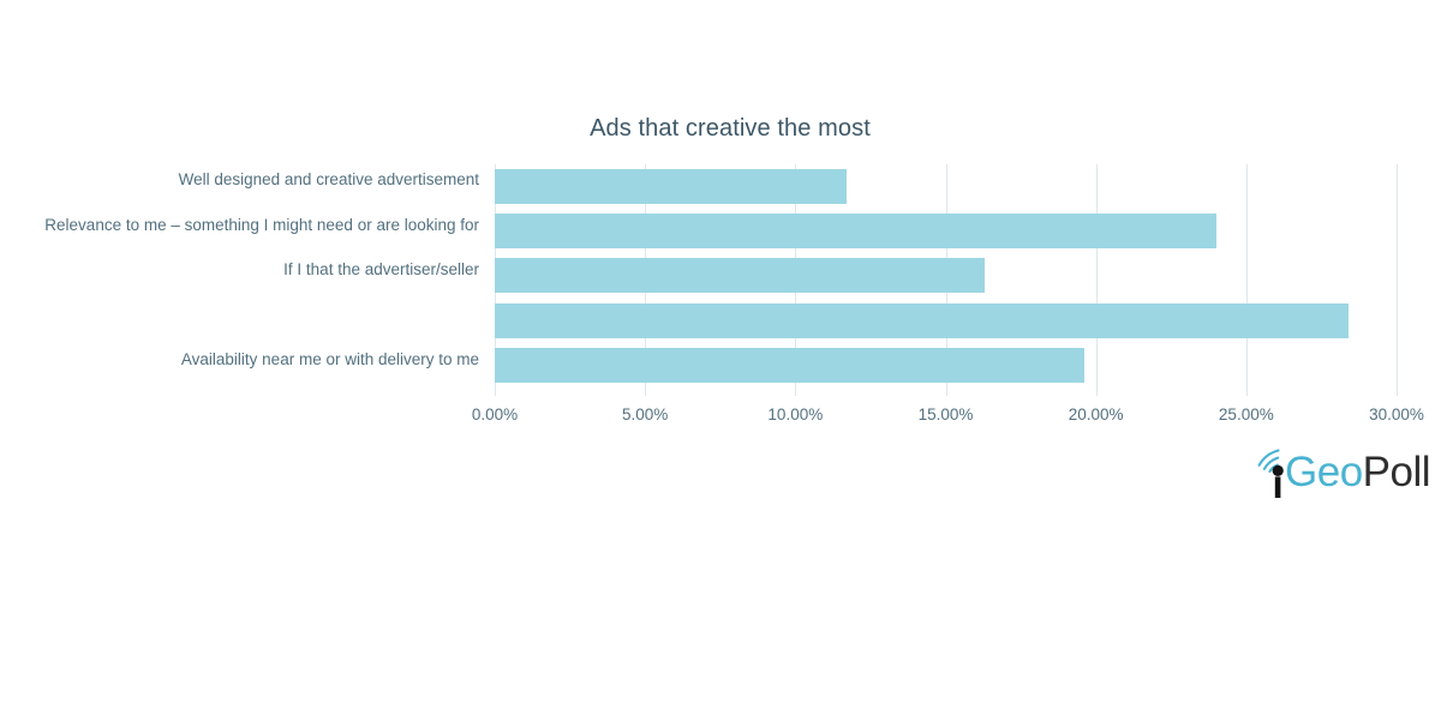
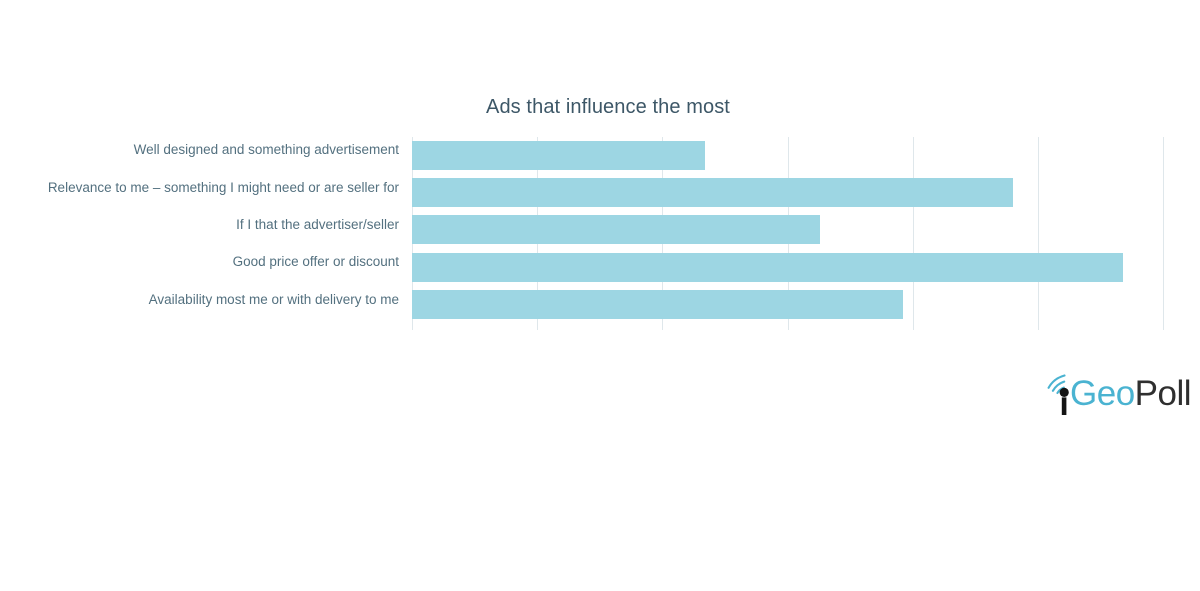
- Ads that creative the most
+ Ads that influence the most
- Well designed and creative advertisement
+ Well designed and something advertisement
- Relevance to me – something I might need or are looking for
+ Relevance to me – something I might need or are seller for
  If I that the advertiser/seller
+ Good price offer or discount
- Availability near me or with delivery to me
+ Availability most me or with delivery to me
- 0.00%
- 5.00%
- 10.00%
- 15.00%
- 20.00%
- 25.00%
- 30.00%
  GeoPoll
